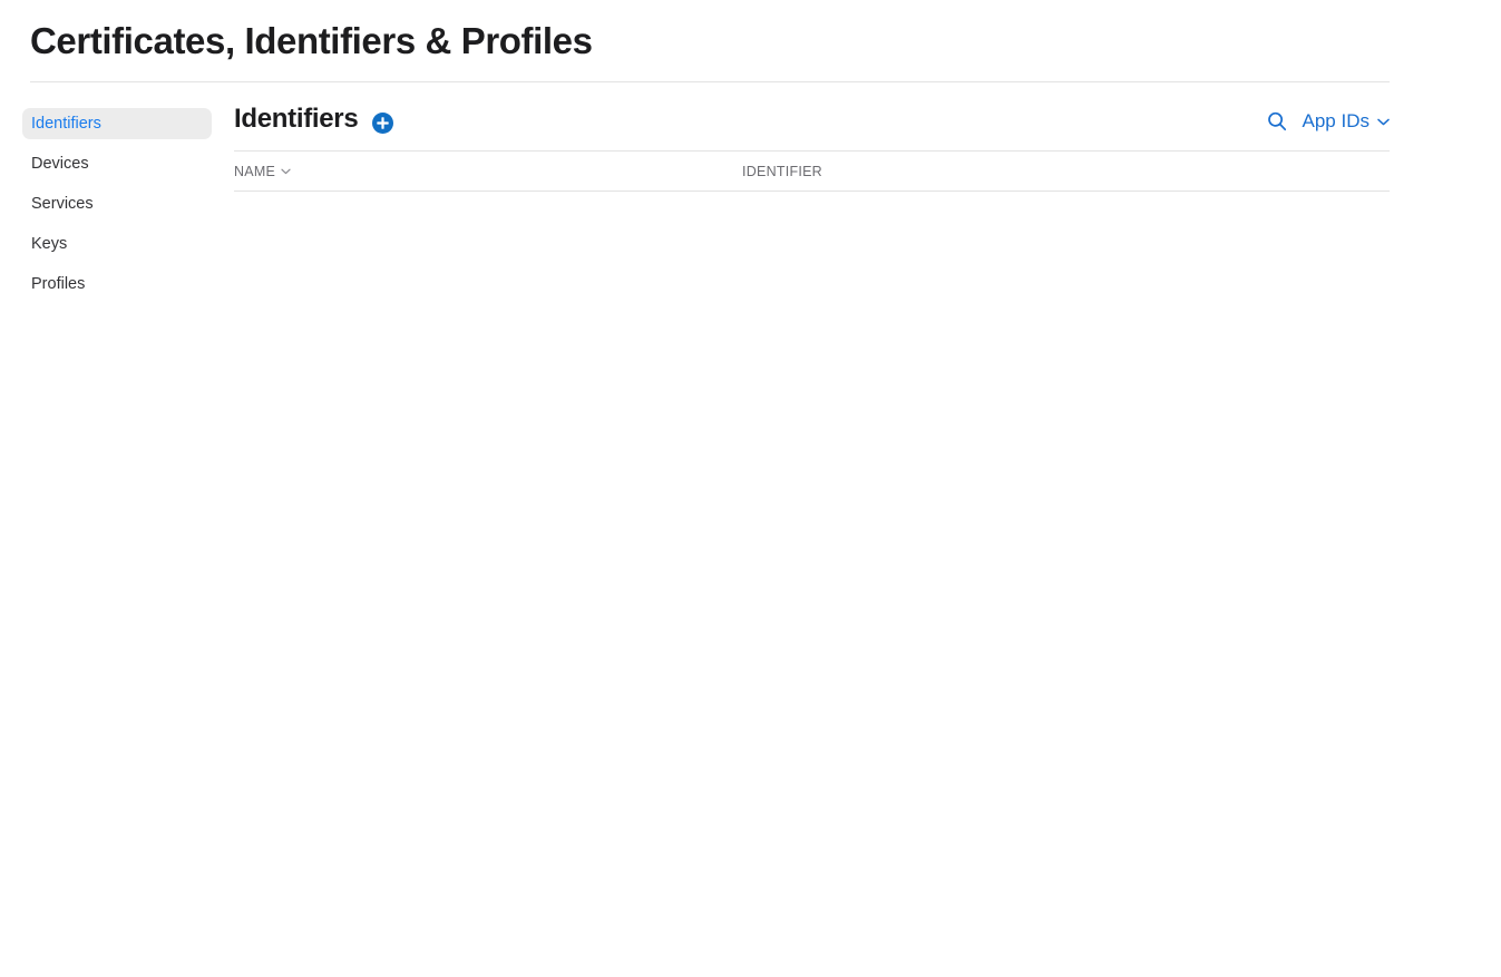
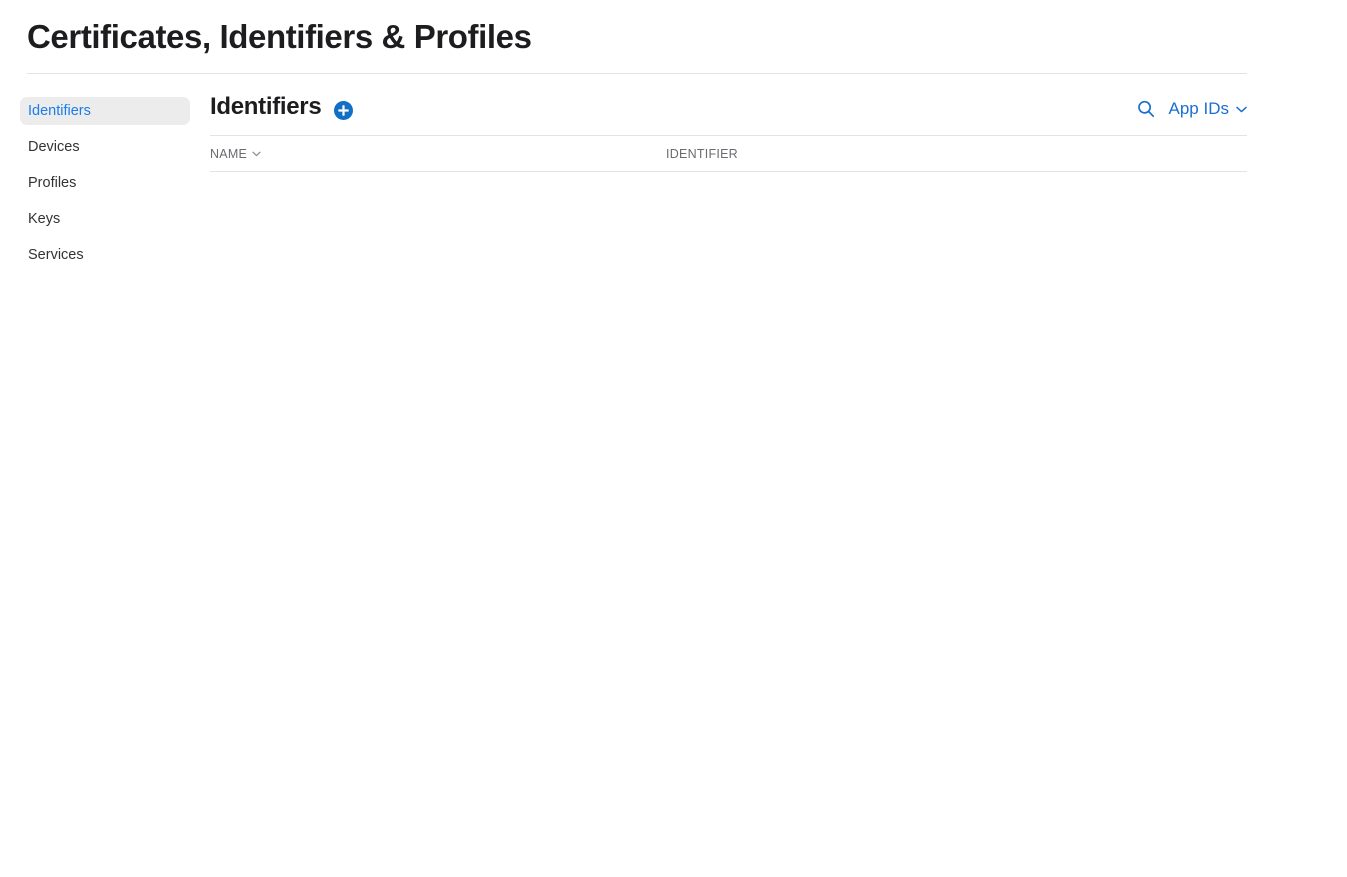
  Certificates, Identifiers & Profiles
  Identifiers
  Devices
- Services
+ Profiles
  Keys
- Profiles
+ Services
  Identifiers
  App IDs
  NAME
  IDENTIFIER
